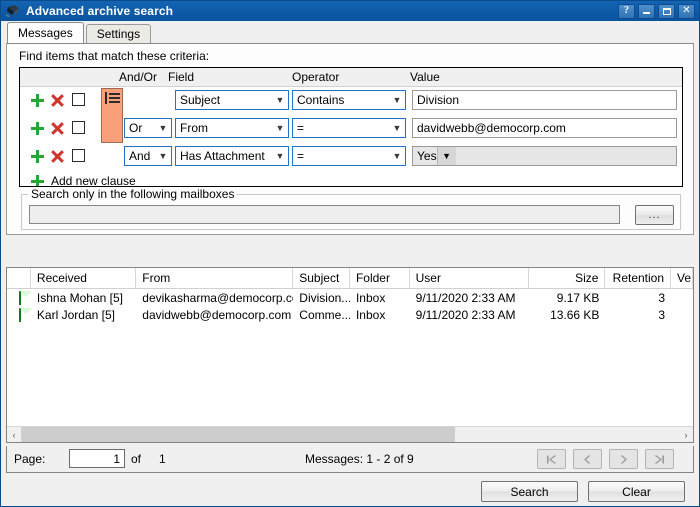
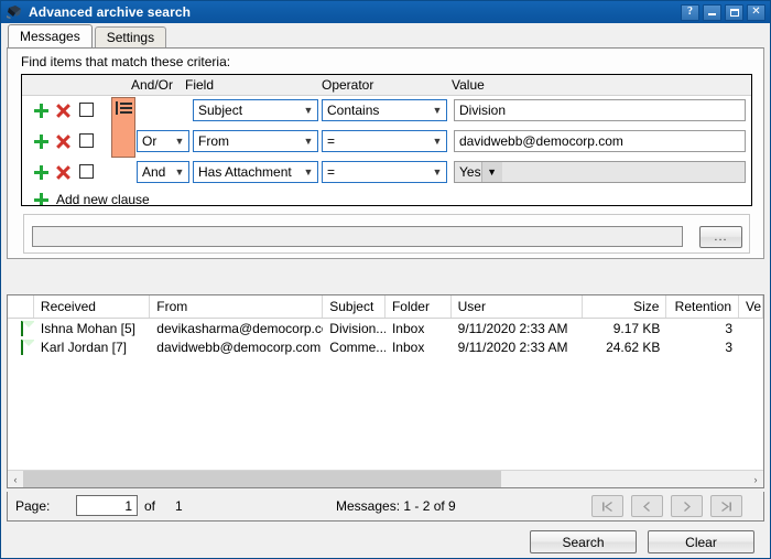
  Advanced archive search
  ?
  ✕
  Messages
  Settings
  Find items that match these criteria:
  And/Or
  Field
  Operator
  Value
  Subject
  ▼
  Contains
  ▼
  Division
  Or
  ▼
  From
  ▼
  =
  ▼
  davidwebb@democorp.com
  And
  ▼
  Has Attachment
  ▼
  =
  ▼
  Yes
  ▼
  Add new clause
- Search only in the following mailboxes
  ...
  Received
  From
  Subject
  Folder
  User
  Size
  Retention
  Ve
  Ishna Mohan [5]
  devikasharma@democorp.c
  Division...
  Inbox
  9/11/2020 2:33 AM
  9.17 KB
  3
- Karl Jordan [5]
+ Karl Jordan [7]
  davidwebb@democorp.com
  Comme...
  Inbox
  9/11/2020 2:33 AM
- 13.66 KB
+ 24.62 KB
  3
  ‹
  ›
  Page:
  1
  of
  1
  Messages: 1 - 2 of 9
  Search
  Clear
